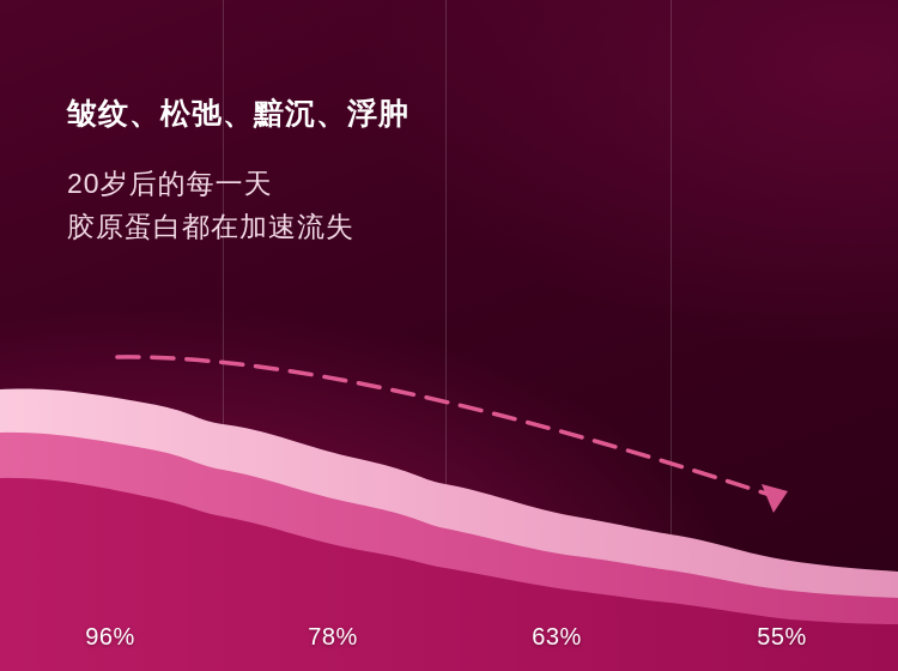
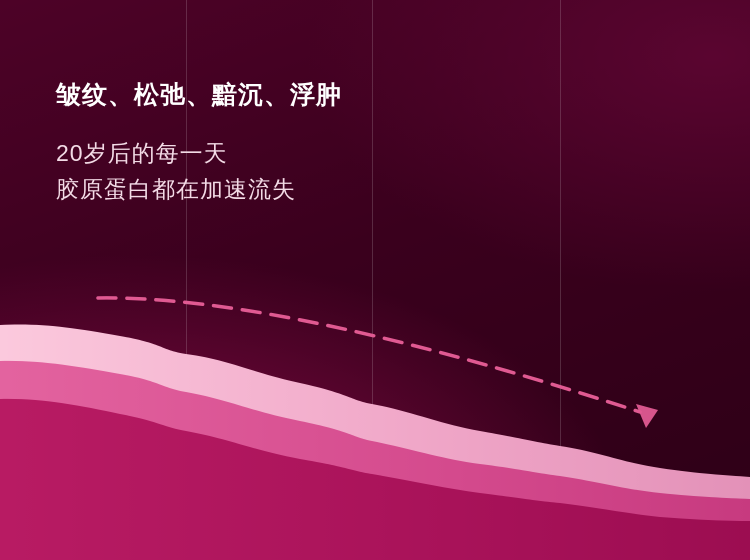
  皱纹、松弛、黯沉、浮肿
  20岁后的每一天
  胶原蛋白都在加速流失
- 96%
- 78%
- 63%
- 55%
